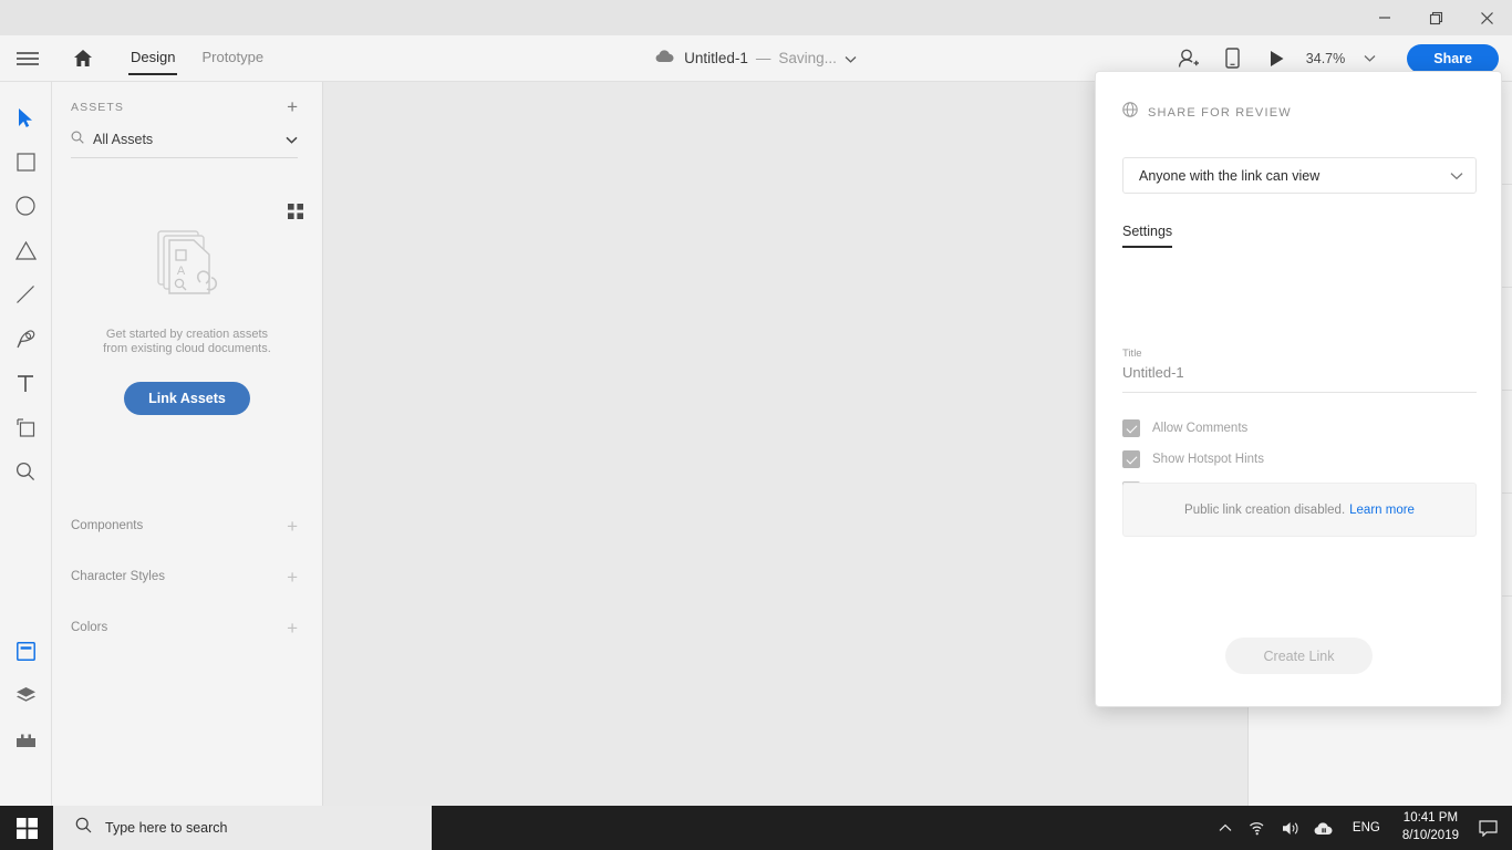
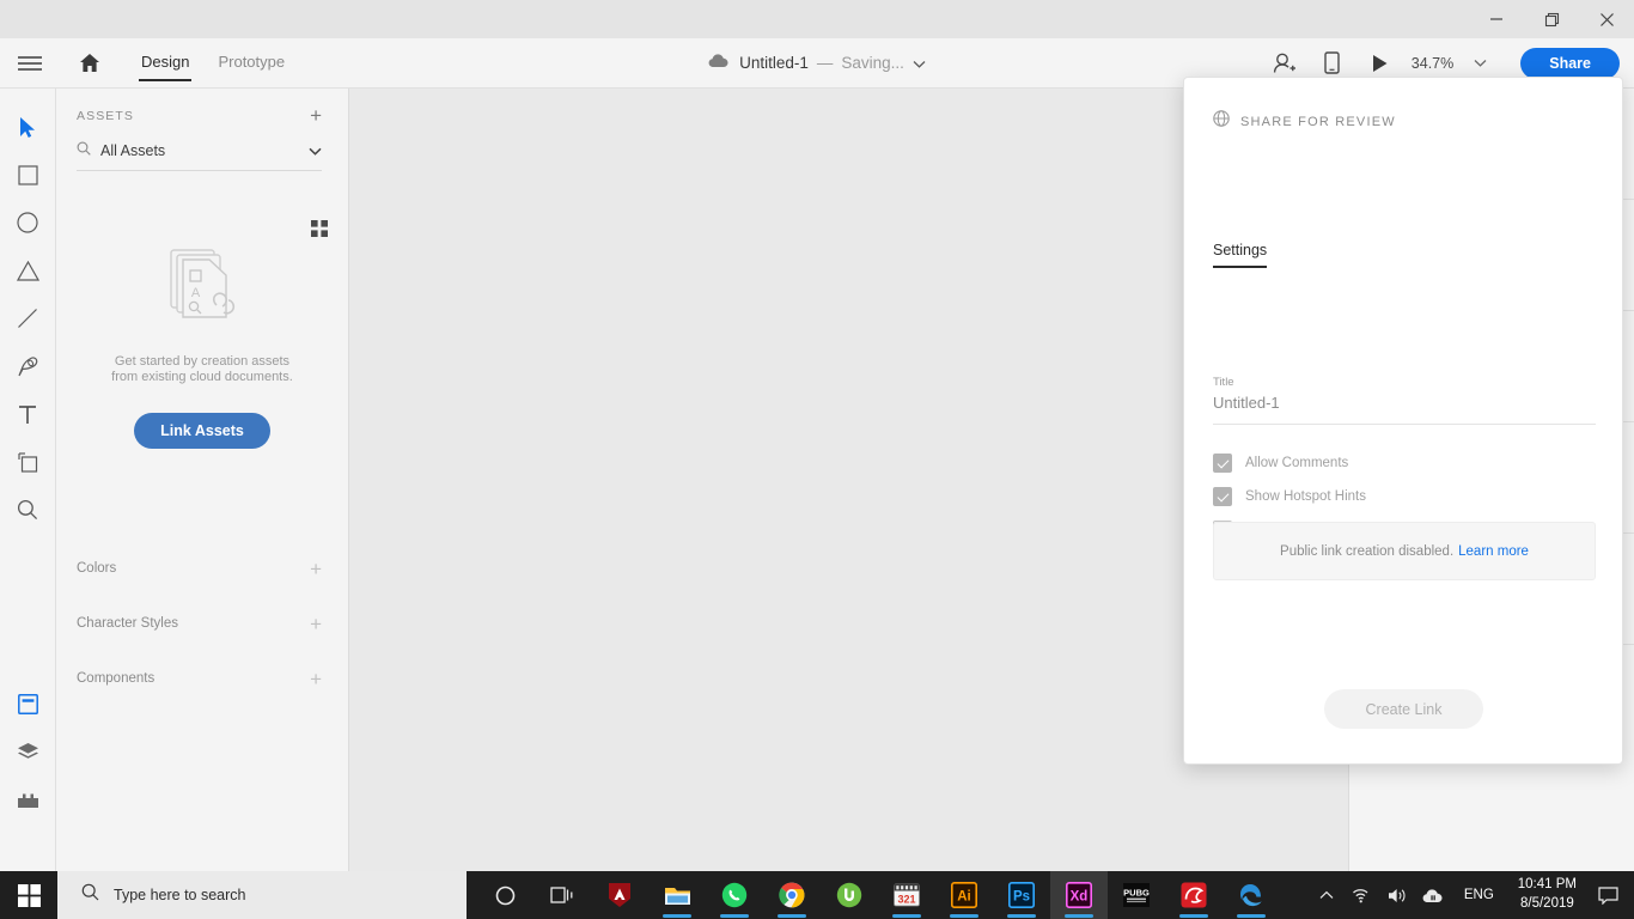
  Design
  Prototype
  Untitled-1
  —
  Saving...
  34.7%
  Share
  ASSETS
  +
  All Assets
  A
  Get started by creation assets
  from existing cloud documents.
  Link Assets
- Components
+ Colors
  +
  Character Styles
  +
- Colors
+ Components
  +
  SHARE FOR REVIEW
- Anyone with the link can view
  Settings
  Title
  Untitled-1
  Allow Comments
  Show Hotspot Hints
  Public link creation disabled.
  Learn more
  Create Link
  Type here to search
+ 321
+ Ai
+ Ps
+ Xd
+ PUBG
  ENG
  10:41 PM
- 8/10/2019
+ 8/5/2019
